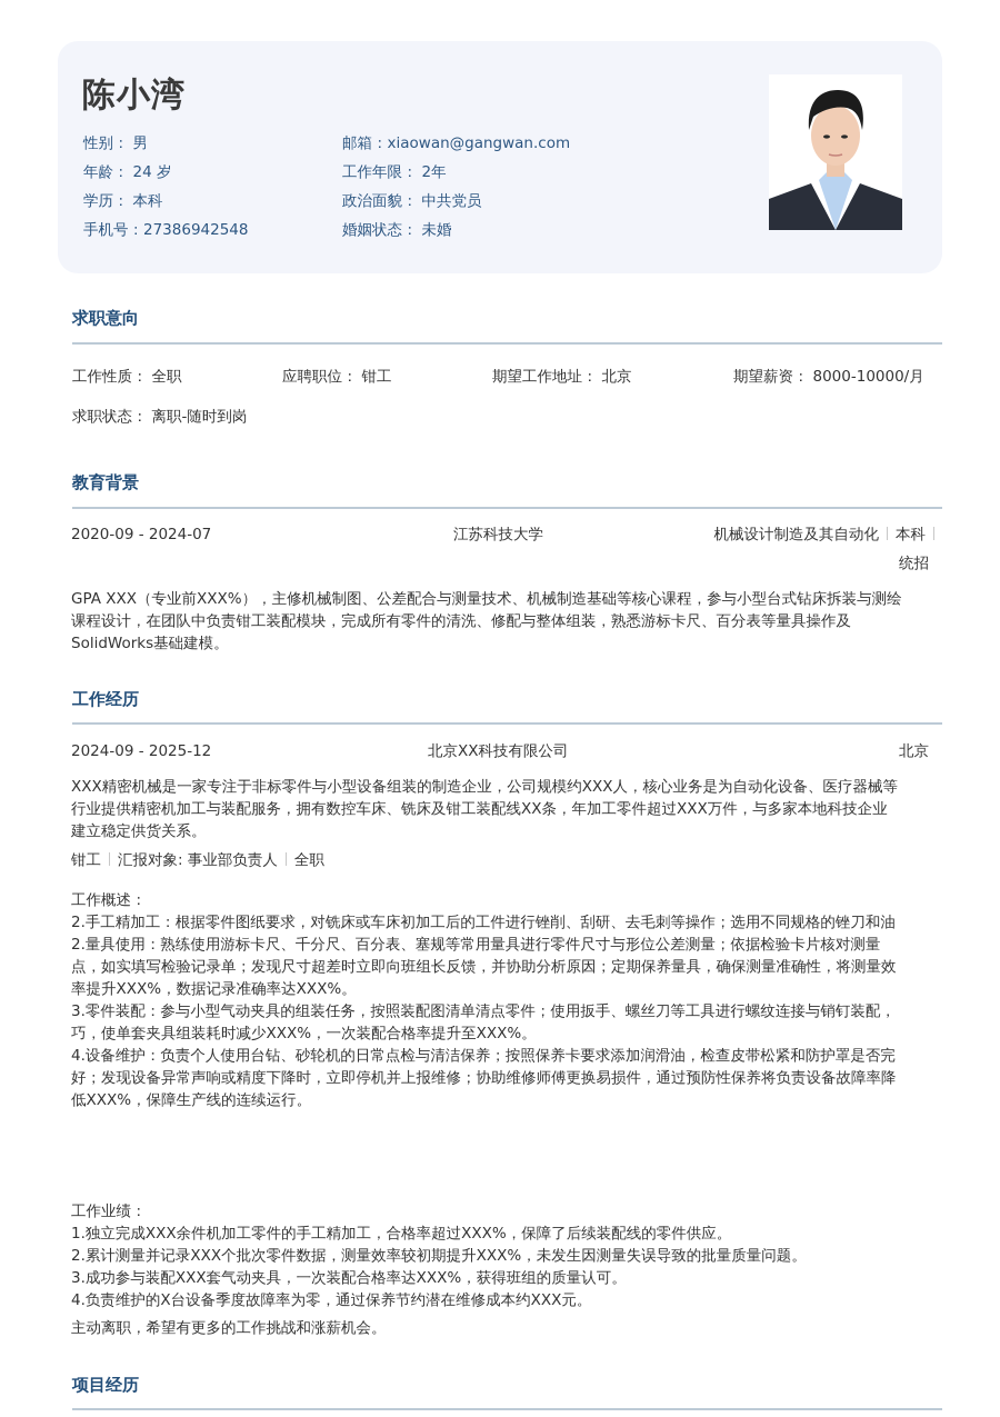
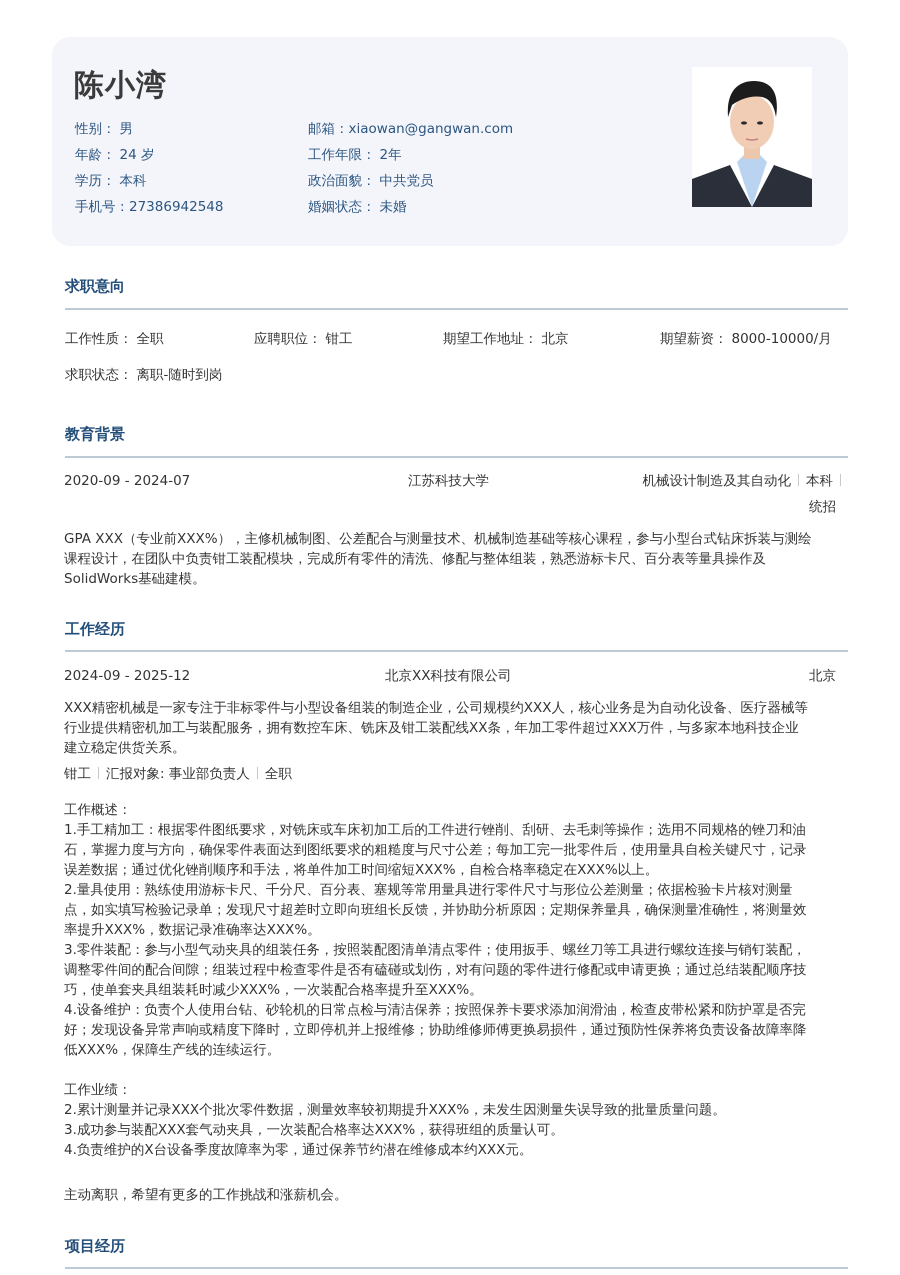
  陈小湾
  性别： 男
  年龄： 24 岁
  学历： 本科
  手机号：27386942548
  邮箱：xiaowan@gangwan.com
  工作年限： 2年
  政治面貌： 中共党员
  婚姻状态： 未婚
  求职意向
  工作性质： 全职
  应聘职位： 钳工
  期望工作地址： 北京
  期望薪资： 8000-10000/月
  求职状态： 离职-随时到岗
  教育背景
  2020-09 - 2024-07
  江苏科技大学
  机械设计制造及其自动化 本科
  统招
  GPA XXX（专业前XXX%），主修机械制图、公差配合与测量技术、机械制造基础等核心课程，参与小型台式钻床拆装与测绘
  课程设计，在团队中负责钳工装配模块，完成所有零件的清洗、修配与整体组装，熟悉游标卡尺、百分表等量具操作及
  SolidWorks基础建模。
  工作经历
  2024-09 - 2025-12
  北京XX科技有限公司
  北京
  XXX精密机械是一家专注于非标零件与小型设备组装的制造企业，公司规模约XXX人，核心业务是为自动化设备、医疗器械等
  行业提供精密机加工与装配服务，拥有数控车床、铣床及钳工装配线XX条，年加工零件超过XXX万件，与多家本地科技企业
  建立稳定供货关系。
  钳工 汇报对象: 事业部负责人 全职
  工作概述：
- 2.手工精加工：根据零件图纸要求，对铣床或车床初加工后的工件进行锉削、刮研、去毛刺等操作；选用不同规格的锉刀和油
+ 1.手工精加工：根据零件图纸要求，对铣床或车床初加工后的工件进行锉削、刮研、去毛刺等操作；选用不同规格的锉刀和油
+ 石，掌握力度与方向，确保零件表面达到图纸要求的粗糙度与尺寸公差；每加工完一批零件后，使用量具自检关键尺寸，记录
+ 误差数据；通过优化锉削顺序和手法，将单件加工时间缩短XXX%，自检合格率稳定在XXX%以上。
  2.量具使用：熟练使用游标卡尺、千分尺、百分表、塞规等常用量具进行零件尺寸与形位公差测量；依据检验卡片核对测量
  点，如实填写检验记录单；发现尺寸超差时立即向班组长反馈，并协助分析原因；定期保养量具，确保测量准确性，将测量效
  率提升XXX%，数据记录准确率达XXX%。
  3.零件装配：参与小型气动夹具的组装任务，按照装配图清单清点零件；使用扳手、螺丝刀等工具进行螺纹连接与销钉装配，
+ 调整零件间的配合间隙；组装过程中检查零件是否有磕碰或划伤，对有问题的零件进行修配或申请更换；通过总结装配顺序技
  巧，使单套夹具组装耗时减少XXX%，一次装配合格率提升至XXX%。
  4.设备维护：负责个人使用台钻、砂轮机的日常点检与清洁保养；按照保养卡要求添加润滑油，检查皮带松紧和防护罩是否完
  好；发现设备异常声响或精度下降时，立即停机并上报维修；协助维修师傅更换易损件，通过预防性保养将负责设备故障率降
  低XXX%，保障生产线的连续运行。
  工作业绩：
- 1.独立完成XXX余件机加工零件的手工精加工，合格率超过XXX%，保障了后续装配线的零件供应。
  2.累计测量并记录XXX个批次零件数据，测量效率较初期提升XXX%，未发生因测量失误导致的批量质量问题。
  3.成功参与装配XXX套气动夹具，一次装配合格率达XXX%，获得班组的质量认可。
  4.负责维护的X台设备季度故障率为零，通过保养节约潜在维修成本约XXX元。
  主动离职，希望有更多的工作挑战和涨薪机会。
  项目经历
